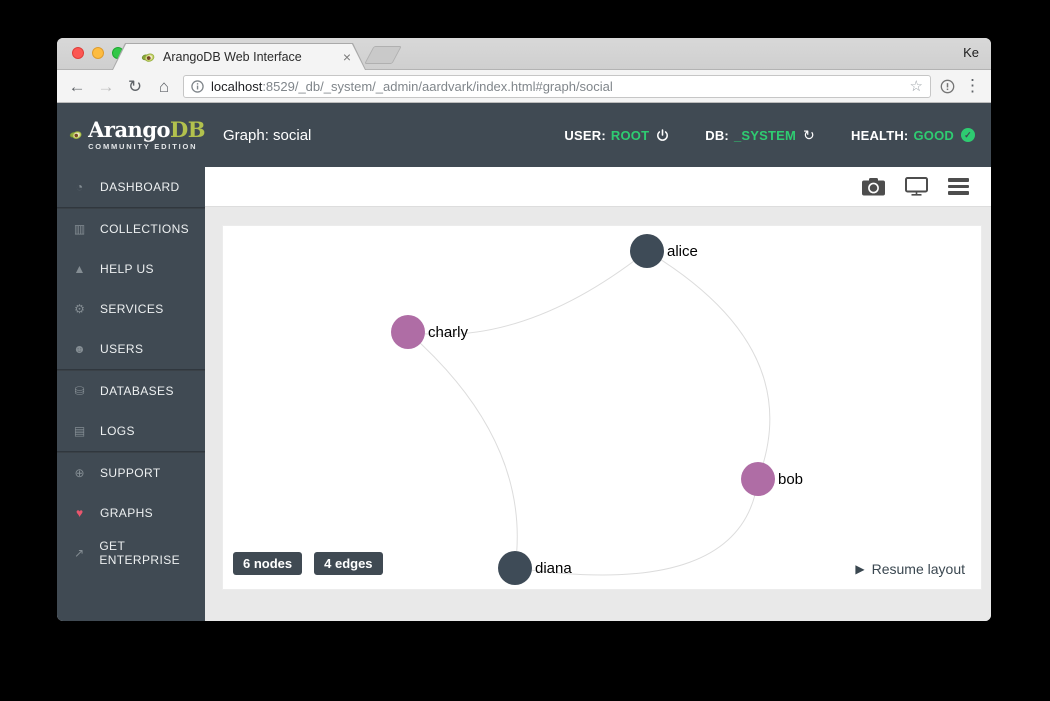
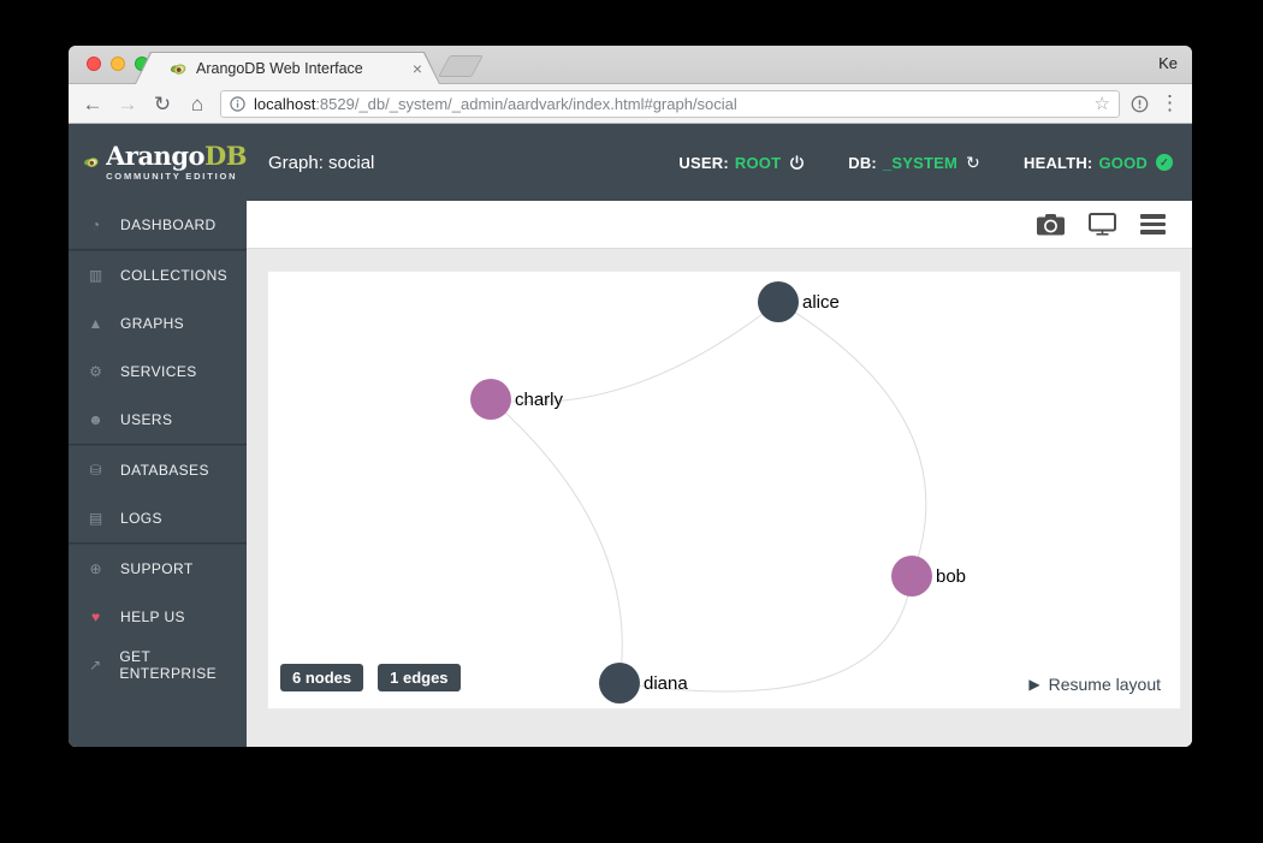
  ArangoDB Web Interface
  ×
  Ke
  ←
  →
  ↻
  ⌂
  localhost:8529/_db/_system/_admin/aardvark/index.html#graph/social
  ☆
  ⋮
  ArangoDB
  COMMUNITY EDITION
  Graph: social
  USER:
  ROOT
  DB:
  _SYSTEM
  ↻
  HEALTH:
  GOOD
  ✓
  ◔
  DASHBOARD
  ▥
  COLLECTIONS
  ▲
- HELP US
+ GRAPHS
  ⚙
  SERVICES
  ☻
  USERS
  ⛁
  DATABASES
  ▤
  LOGS
  ⊕
  SUPPORT
  ♥
- GRAPHS
+ HELP US
  ↗
  GET ENTERPRISE
  alice
  charly
  bob
  diana
  6 nodes
- 4 edges
+ 1 edges
  ▶
  Resume layout
